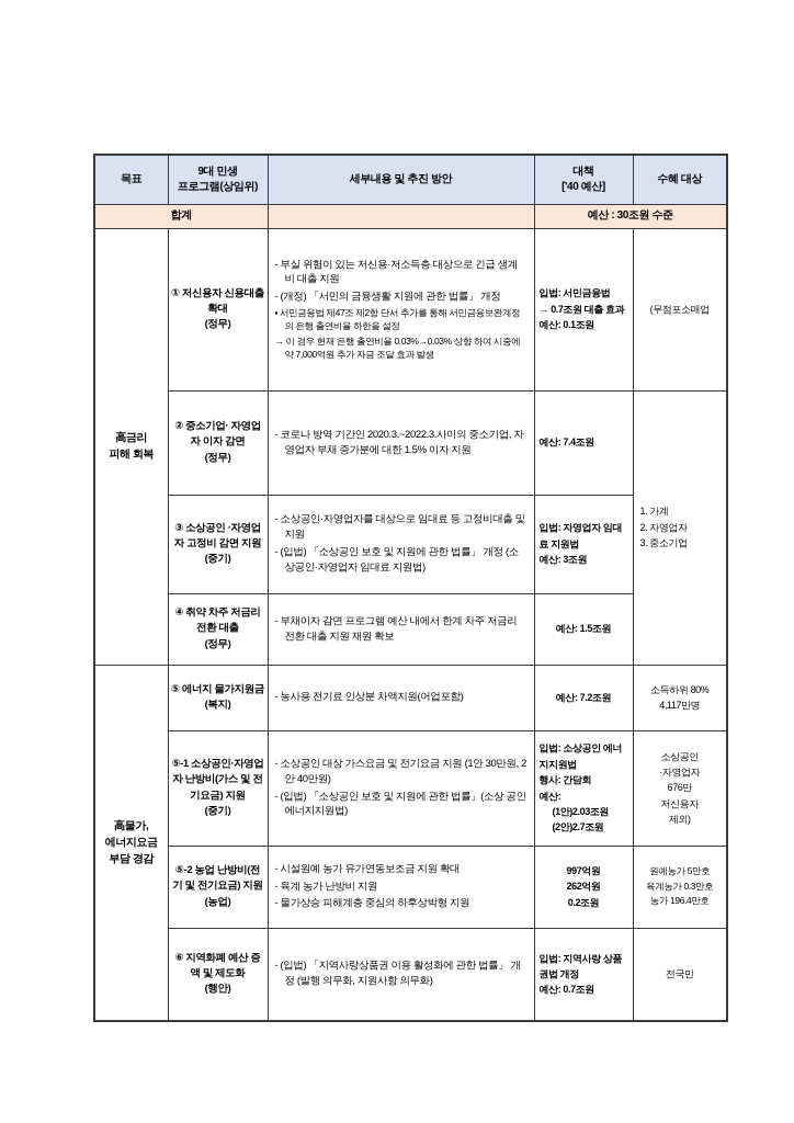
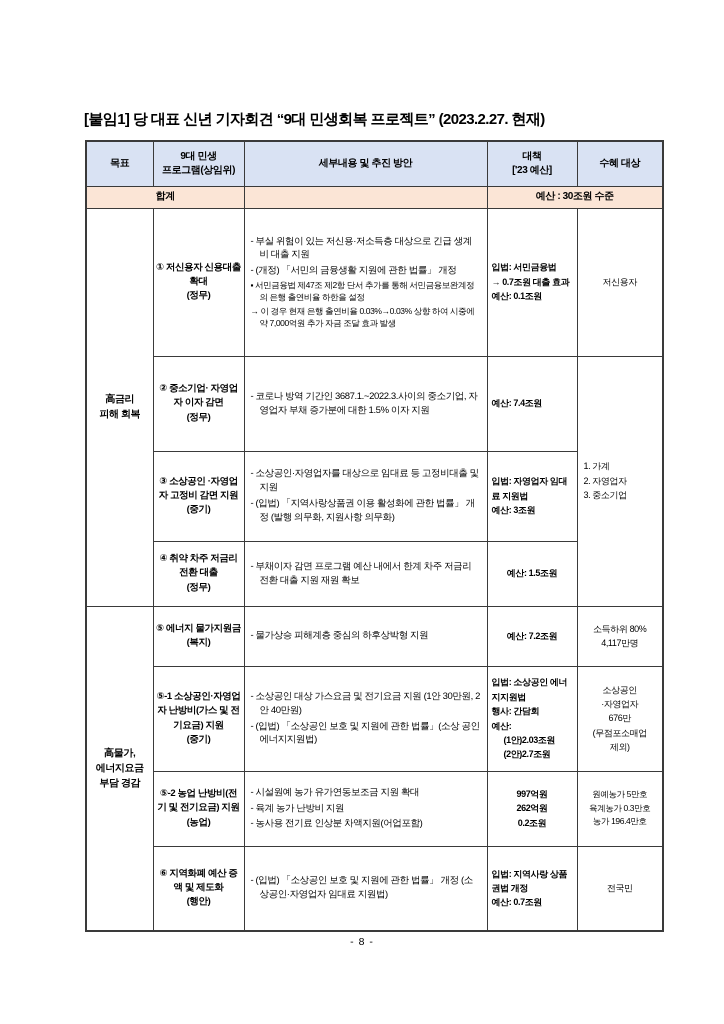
+ [붙임1] 당 대표 신년 기자회견 “9대 민생회복 프로젝트” (2023.2.27. 현재)
- 목표	9대 민생 프로그램(상임위)	세부내용 및 추진 방안	대책 ['40 예산]	수혜 대상
+ 목표	9대 민생 프로그램(상임위)	세부내용 및 추진 방안	대책 ['23 예산]	수혜 대상
  합계		예산 : 30조원 수준
- 高금리 피해 회복	① 저신용자 신용대출 확대 (정무)	- 부실 위험이 있는 저신용·저소득층 대상으로 긴급 생계비 대출 지원 - (개정) 「서민의 금융생활 지원에 관한 법률」 개정 ▪ 서민금융법 제47조 제2항 단서 추가를 통해 서민금융보완계정의 은행 출연비율 하한을 설정 → 이 경우 현재 은행 출연비율 0.03%→0.03% 상향 하여 시중에 약 7,000억원 추가 자금 조달 효과 발생	입법: 서민금융법 → 0.7조원 대출 효과 예산: 0.1조원	(무점포소매업
+ 高금리 피해 회복	① 저신용자 신용대출 확대 (정무)	- 부실 위험이 있는 저신용·저소득층 대상으로 긴급 생계비 대출 지원 - (개정) 「서민의 금융생활 지원에 관한 법률」 개정 ▪ 서민금융법 제47조 제2항 단서 추가를 통해 서민금융보완계정의 은행 출연비율 하한을 설정 → 이 경우 현재 은행 출연비율 0.03%→0.03% 상향 하여 시중에 약 7,000억원 추가 자금 조달 효과 발생	입법: 서민금융법 → 0.7조원 대출 효과 예산: 0.1조원	저신용자
- ② 중소기업· 자영업자 이자 감면 (정무)	- 코로나 방역 기간인 2020.3.~2022.3.사이의 중소기업, 자영업자 부채 증가분에 대한 1.5% 이자 지원	예산: 7.4조원	1. 가계 2. 자영업자 3. 중소기업
+ ② 중소기업· 자영업자 이자 감면 (정무)	- 코로나 방역 기간인 3687.1.~2022.3.사이의 중소기업, 자영업자 부채 증가분에 대한 1.5% 이자 지원	예산: 7.4조원	1. 가계 2. 자영업자 3. 중소기업
- ③ 소상공인 ·자영업자 고정비 감면 지원 (중기)	- 소상공인·자영업자를 대상으로 임대료 등 고정비대출 및 지원 - (입법) 「소상공인 보호 및 지원에 관한 법률」 개정 (소상공인·자영업자 임대료 지원법)	입법: 자영업자 임대료 지원법 예산: 3조원
+ ③ 소상공인 ·자영업자 고정비 감면 지원 (중기)	- 소상공인·자영업자를 대상으로 임대료 등 고정비대출 및 지원 - (입법) 「지역사랑상품권 이용 활성화에 관한 법률」 개정 (발행 의무화, 지원사항 의무화)	입법: 자영업자 임대료 지원법 예산: 3조원
  ④ 취약 차주 저금리 전환 대출 (정무)	- 부채이자 감면 프로그램 예산 내에서 한계 차주 저금리 전환 대출 지원 재원 확보	예산: 1.5조원
- 高물가, 에너지요금 부담 경감	⑤ 에너지 물가지원금 (복지)	- 농사용 전기료 인상분 차액지원(어업포함)	예산: 7.2조원	소득하위 80% 4,117만명
+ 高물가, 에너지요금 부담 경감	⑤ 에너지 물가지원금 (복지)	- 물가상승 피해계층 중심의 하후상박형 지원	예산: 7.2조원	소득하위 80% 4,117만명
- ⑤-1 소상공인·자영업 자 난방비(가스 및 전기요금) 지원 (중기)	- 소상공인 대상 가스요금 및 전기요금 지원 (1안 30만원, 2안 40만원) - (입법) 「소상공인 보호 및 지원에 관한 법률」(소상 공인 에너지지원법)	입법: 소상공인 에너지지원법 행사: 간담회 예산: (1안)2.03조원 (2안)2.7조원	소상공인 ·자영업자 676만 저신용자 제외)
+ ⑤-1 소상공인·자영업 자 난방비(가스 및 전기요금) 지원 (중기)	- 소상공인 대상 가스요금 및 전기요금 지원 (1안 30만원, 2안 40만원) - (입법) 「소상공인 보호 및 지원에 관한 법률」(소상 공인 에너지지원법)	입법: 소상공인 에너지지원법 행사: 간담회 예산: (1안)2.03조원 (2안)2.7조원	소상공인 ·자영업자 676만 (무점포소매업 제외)
- ⑤-2 농업 난방비(전기 및 전기요금) 지원 (농업)	- 시설원예 농가 유가연동보조금 지원 확대 - 육계 농가 난방비 지원 - 물가상승 피해계층 중심의 하후상박형 지원	997억원 262억원 0.2조원	원예농가 5만호 육계농가 0.3만호 농가 196.4만호
+ ⑤-2 농업 난방비(전기 및 전기요금) 지원 (농업)	- 시설원예 농가 유가연동보조금 지원 확대 - 육계 농가 난방비 지원 - 농사용 전기료 인상분 차액지원(어업포함)	997억원 262억원 0.2조원	원예농가 5만호 육계농가 0.3만호 농가 196.4만호
- ⑥ 지역화폐 예산 증액 및 제도화 (행안)	- (입법) 「지역사랑상품권 이용 활성화에 관한 법률」 개정 (발행 의무화, 지원사항 의무화)	입법: 지역사랑 상품권법 개정 예산: 0.7조원	전국민
+ ⑥ 지역화폐 예산 증액 및 제도화 (행안)	- (입법) 「소상공인 보호 및 지원에 관한 법률」 개정 (소상공인·자영업자 임대료 지원법)	입법: 지역사랑 상품권법 개정 예산: 0.7조원	전국민
+ - 8 -
